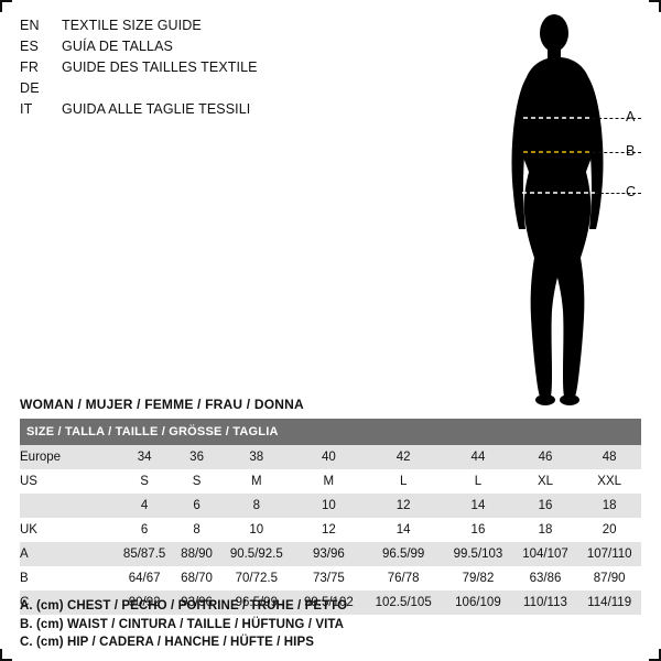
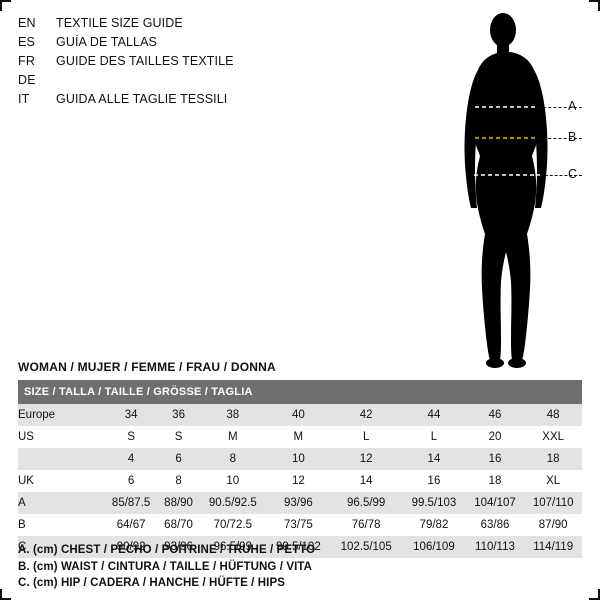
  EN
  TEXTILE SIZE GUIDE
  ES
  GUÍA DE TALLAS
  FR
  GUIDE DES TAILLES TEXTILE
  DE
  IT
  GUIDA ALLE TAGLIE TESSILI
  A
  B
  C
  WOMAN / MUJER / FEMME / FRAU / DONNA
  SIZE / TALLA / TAILLE / GRÖSSE / TAGLIA
  Europe	34	36	38	40	42	44	46	48
- US	S	S	M	M	L	L	XL	XXL
+ US	S	S	M	M	L	L	20	XXL
  	4	6	8	10	12	14	16	18
- UK	6	8	10	12	14	16	18	20
+ UK	6	8	10	12	14	16	18	XL
  A	85/87.5	88/90	90.5/92.5	93/96	96.5/99	99.5/103	104/107	107/110
  B	64/67	68/70	70/72.5	73/75	76/78	79/82	63/86	87/90
  C	90/92	93/96	96.5/99	99.5/102	102.5/105	106/109	110/113	114/119
  A. (cm) CHEST / PECHO / POITRINE / TRUHE / PETTO
  B. (cm) WAIST / CINTURA / TAILLE / HÜFTUNG / VITA
  C. (cm) HIP / CADERA / HANCHE / HÜFTE / HIPS
